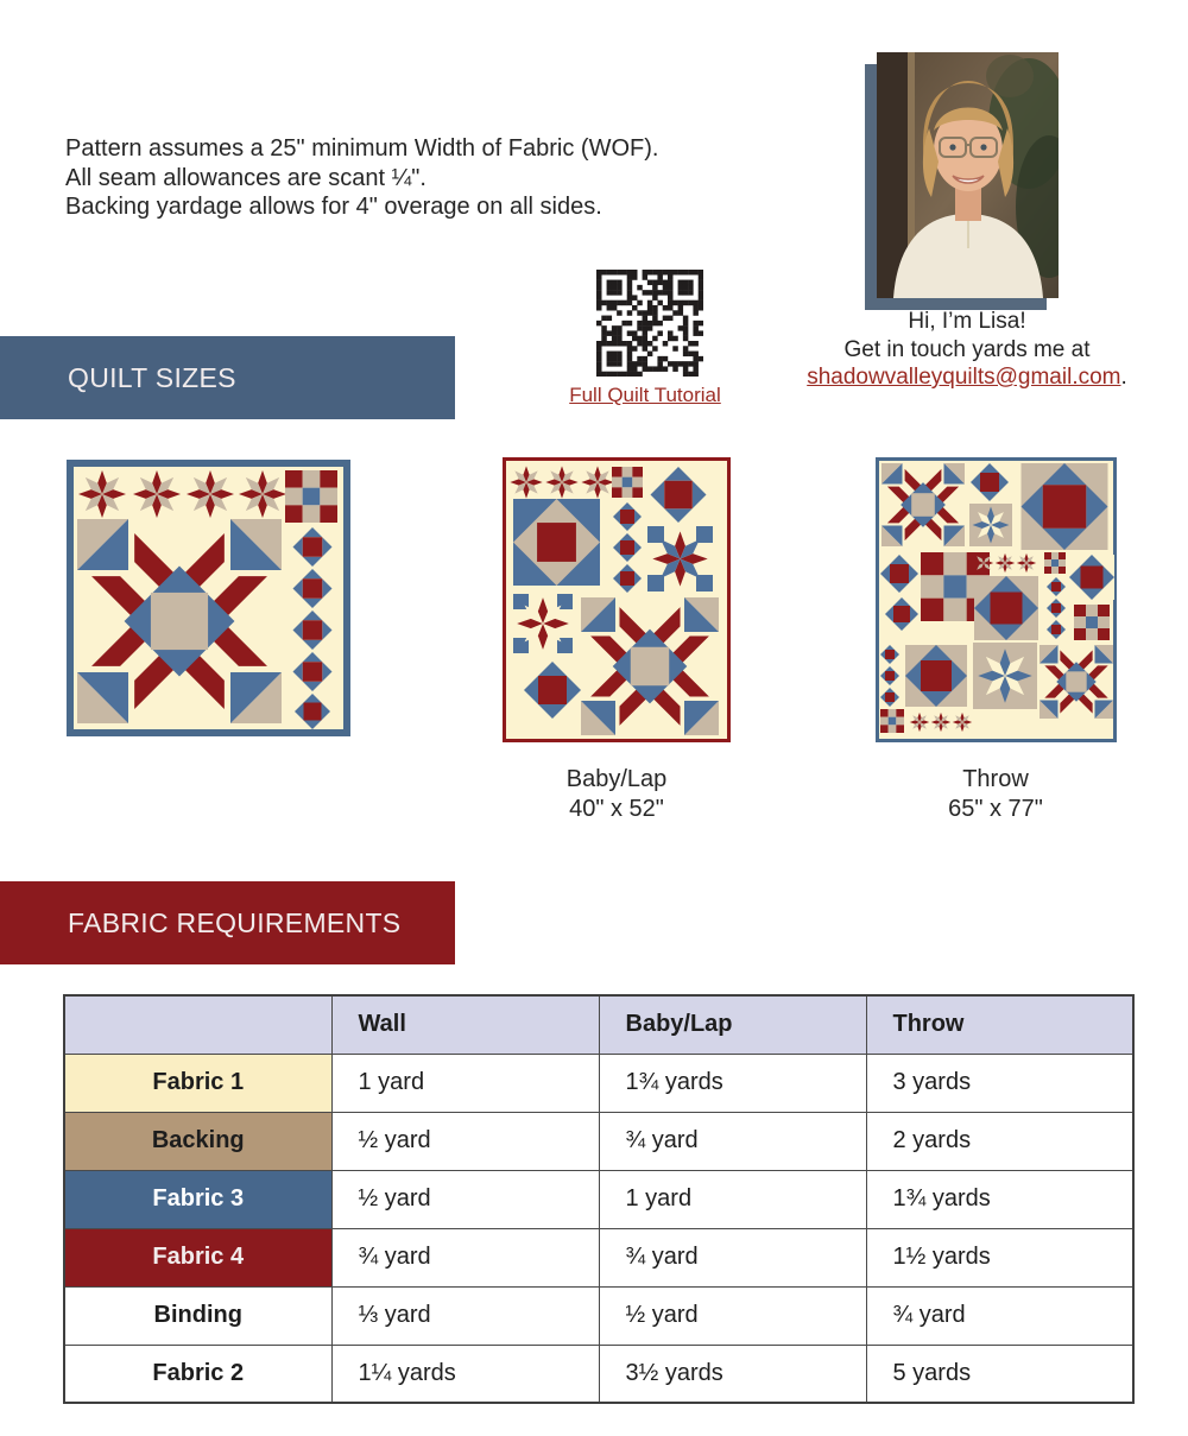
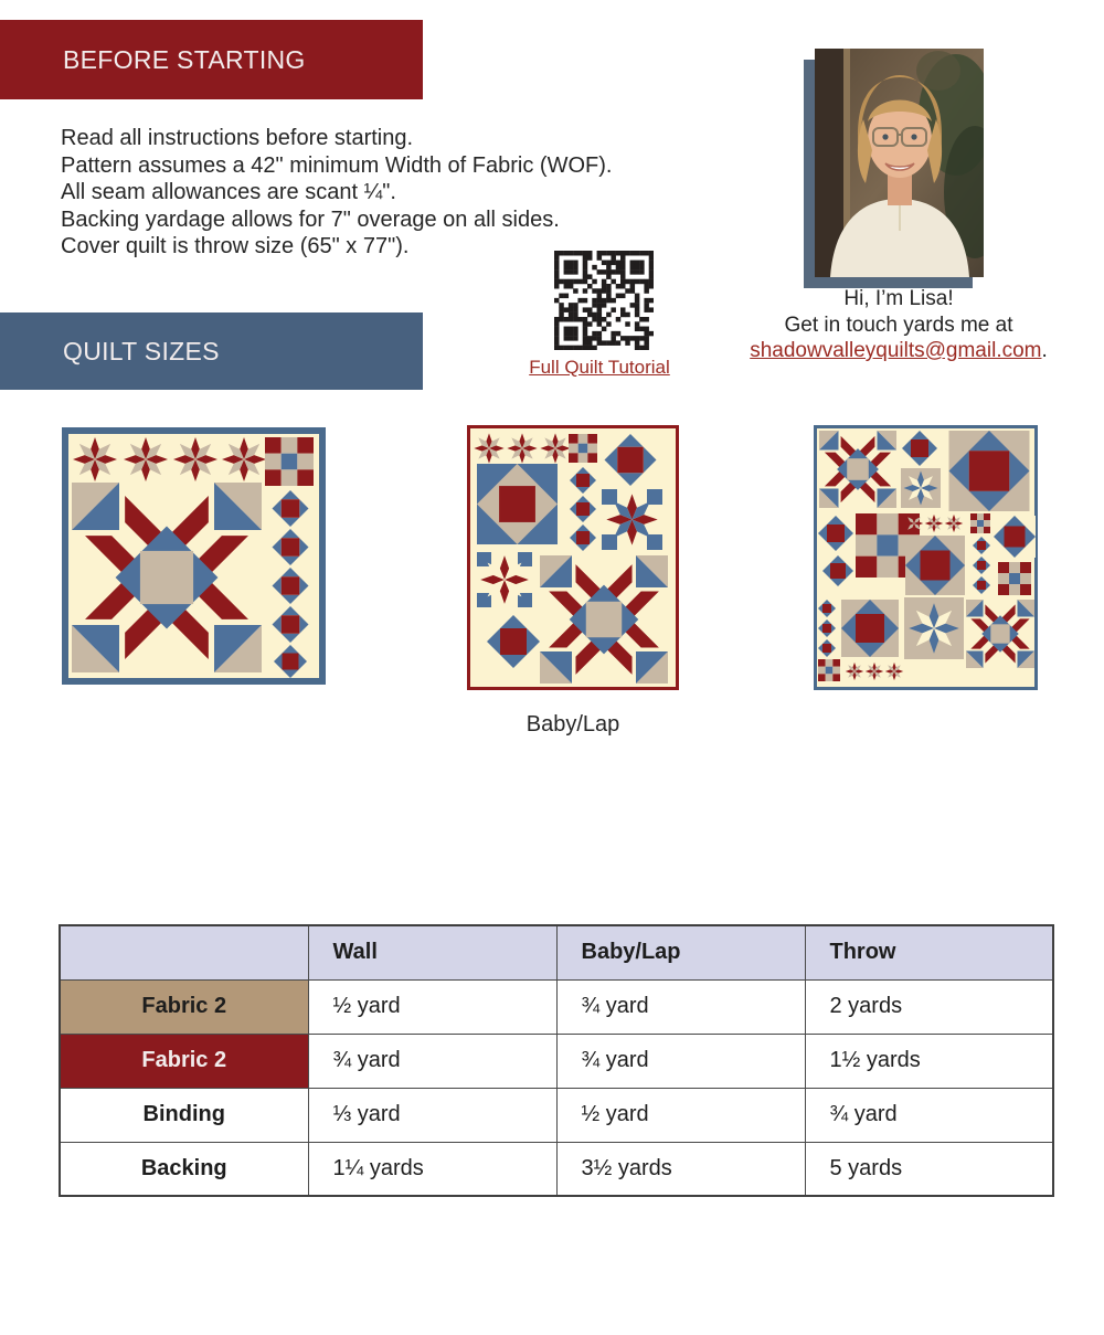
+ BEFORE STARTING
+ Read all instructions before starting.
- Pattern assumes a 25" minimum Width of Fabric (WOF).
+ Pattern assumes a 42" minimum Width of Fabric (WOF).
  All seam allowances are scant ¼".
- Backing yardage allows for 4" overage on all sides.
+ Backing yardage allows for 7" overage on all sides.
+ Cover quilt is throw size (65" x 77").
  Hi, I’m Lisa!
  Get in touch yards me at
  shadowvalleyquilts@gmail.com.
  Full Quilt Tutorial
  QUILT SIZES
  Baby/Lap
- 40" x 52"
- Throw
- 65" x 77"
- FABRIC REQUIREMENTS
  	Wall	Baby/Lap	Throw
- Fabric 1	1 yard	1¾ yards	3 yards
- Backing	½ yard	¾ yard	2 yards
+ Fabric 2	½ yard	¾ yard	2 yards
- Fabric 3	½ yard	1 yard	1¾ yards
- Fabric 4	¾ yard	¾ yard	1½ yards
+ Fabric 2	¾ yard	¾ yard	1½ yards
  Binding	⅓ yard	½ yard	¾ yard
- Fabric 2	1¼ yards	3½ yards	5 yards
+ Backing	1¼ yards	3½ yards	5 yards
